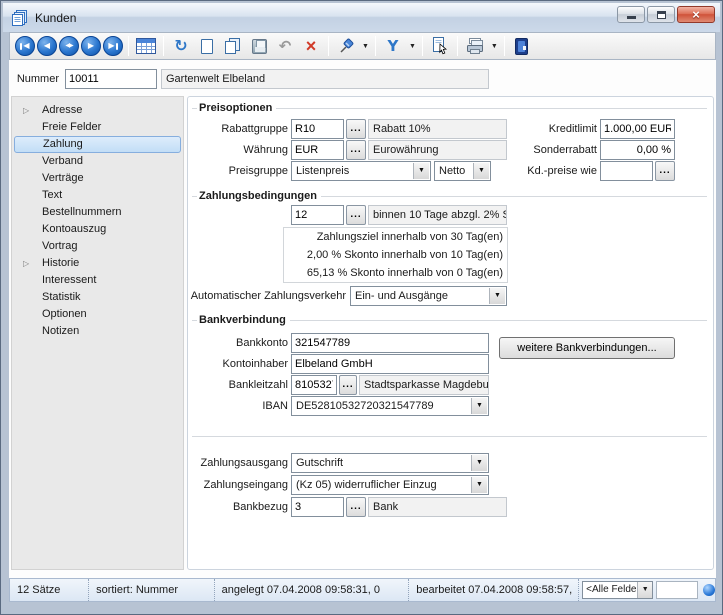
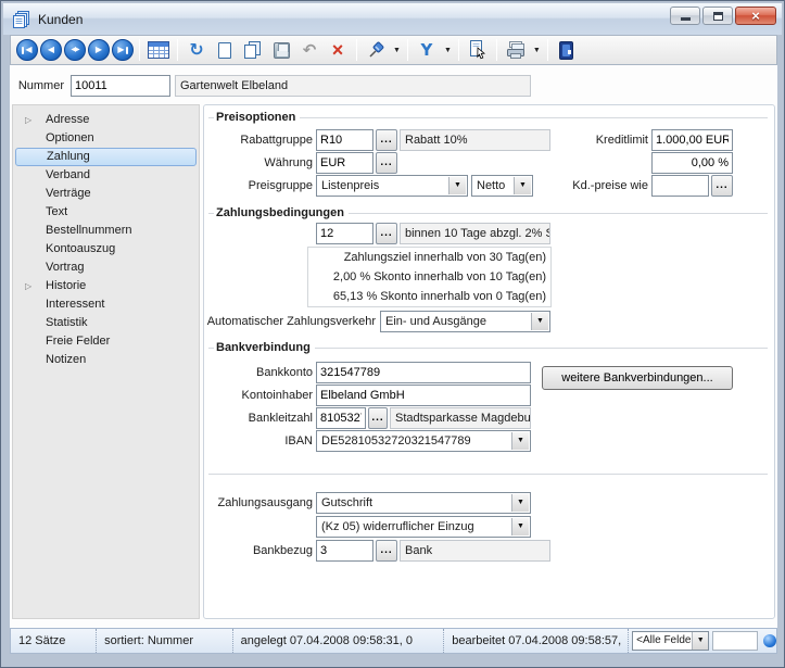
  Kunden
  ×
  ◀
  ◀
  ▶
  ▶
  ↻
  ↶
  ×
  Y
  Nummer
  10011
  Gartenwelt Elbeland
  ▷
  Adresse
- Freie Felder
+ Optionen
  Zahlung
  Verband
  Verträge
  Text
  Bestellnummern
  Kontoauszug
  Vortrag
  ▷
  Historie
  Interessent
  Statistik
- Optionen
+ Freie Felder
  Notizen
  Preisoptionen
  Rabattgruppe
  R10
  ...
  Rabatt 10%
  Kreditlimit
  1.000,00 EUR
  Währung
  EUR
  ...
- Eurowährung
- Sonderrabatt
  0,00 %
  Preisgruppe
  Listenpreis
  Netto
  Kd.-preise wie
  ...
  Zahlungsbedingungen
  12
  ...
  binnen 10 Tage abzgl. 2% S
  Zahlungsziel innerhalb von 30 Tag(en)
  2,00 % Skonto innerhalb von 10 Tag(en)
  65,13 % Skonto innerhalb von 0 Tag(en)
  Automatischer Zahlungsverkehr
  Ein- und Ausgänge
  Bankverbindung
  Bankkonto
  321547789
  weitere Bankverbindungen...
  Kontoinhaber
  Elbeland GmbH
  Bankleitzahl
  810532
  ...
  Stadtsparkasse Magdebu
  IBAN
  DE52810532720321547789
  Zahlungsausgang
  Gutschrift
- Zahlungseingang
  (Kz 05) widerruflicher Einzug
  Bankbezug
  3
  ...
  Bank
  12 Sätze
  sortiert: Nummer
  angelegt 07.04.2008 09:58:31, 0
  bearbeitet 07.04.2008 09:58:57,
  <Alle Felde
